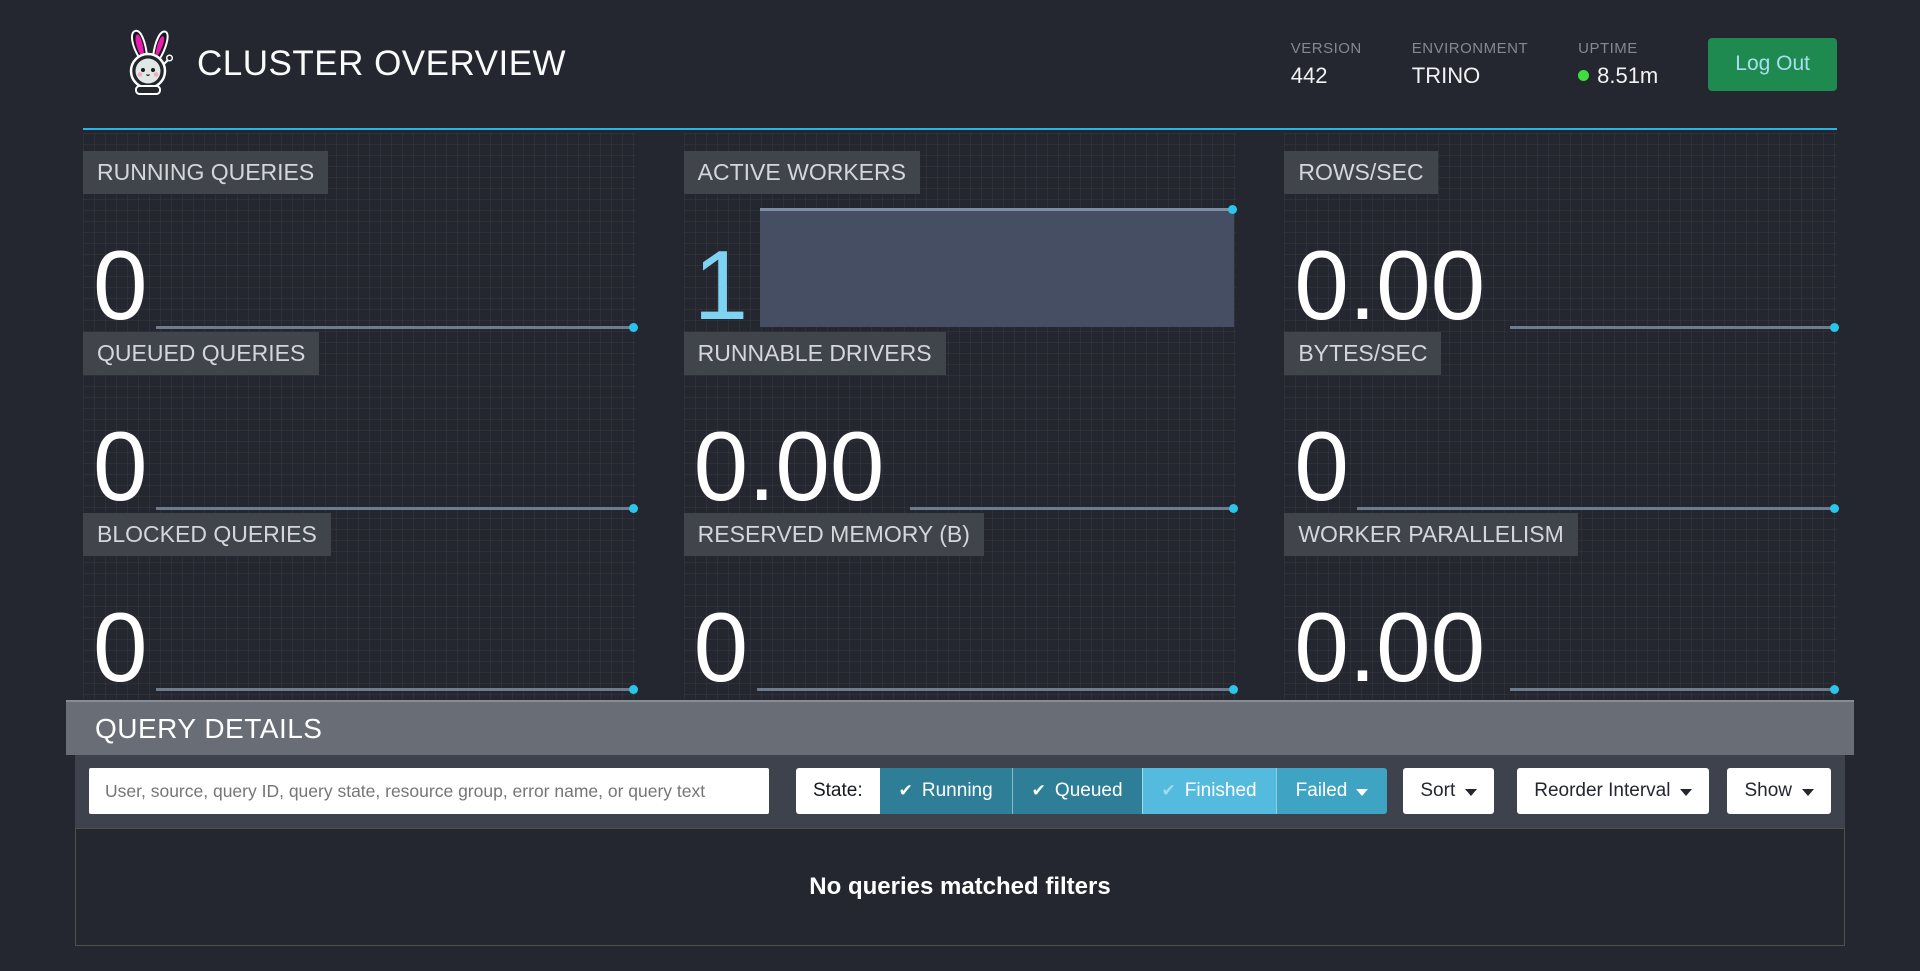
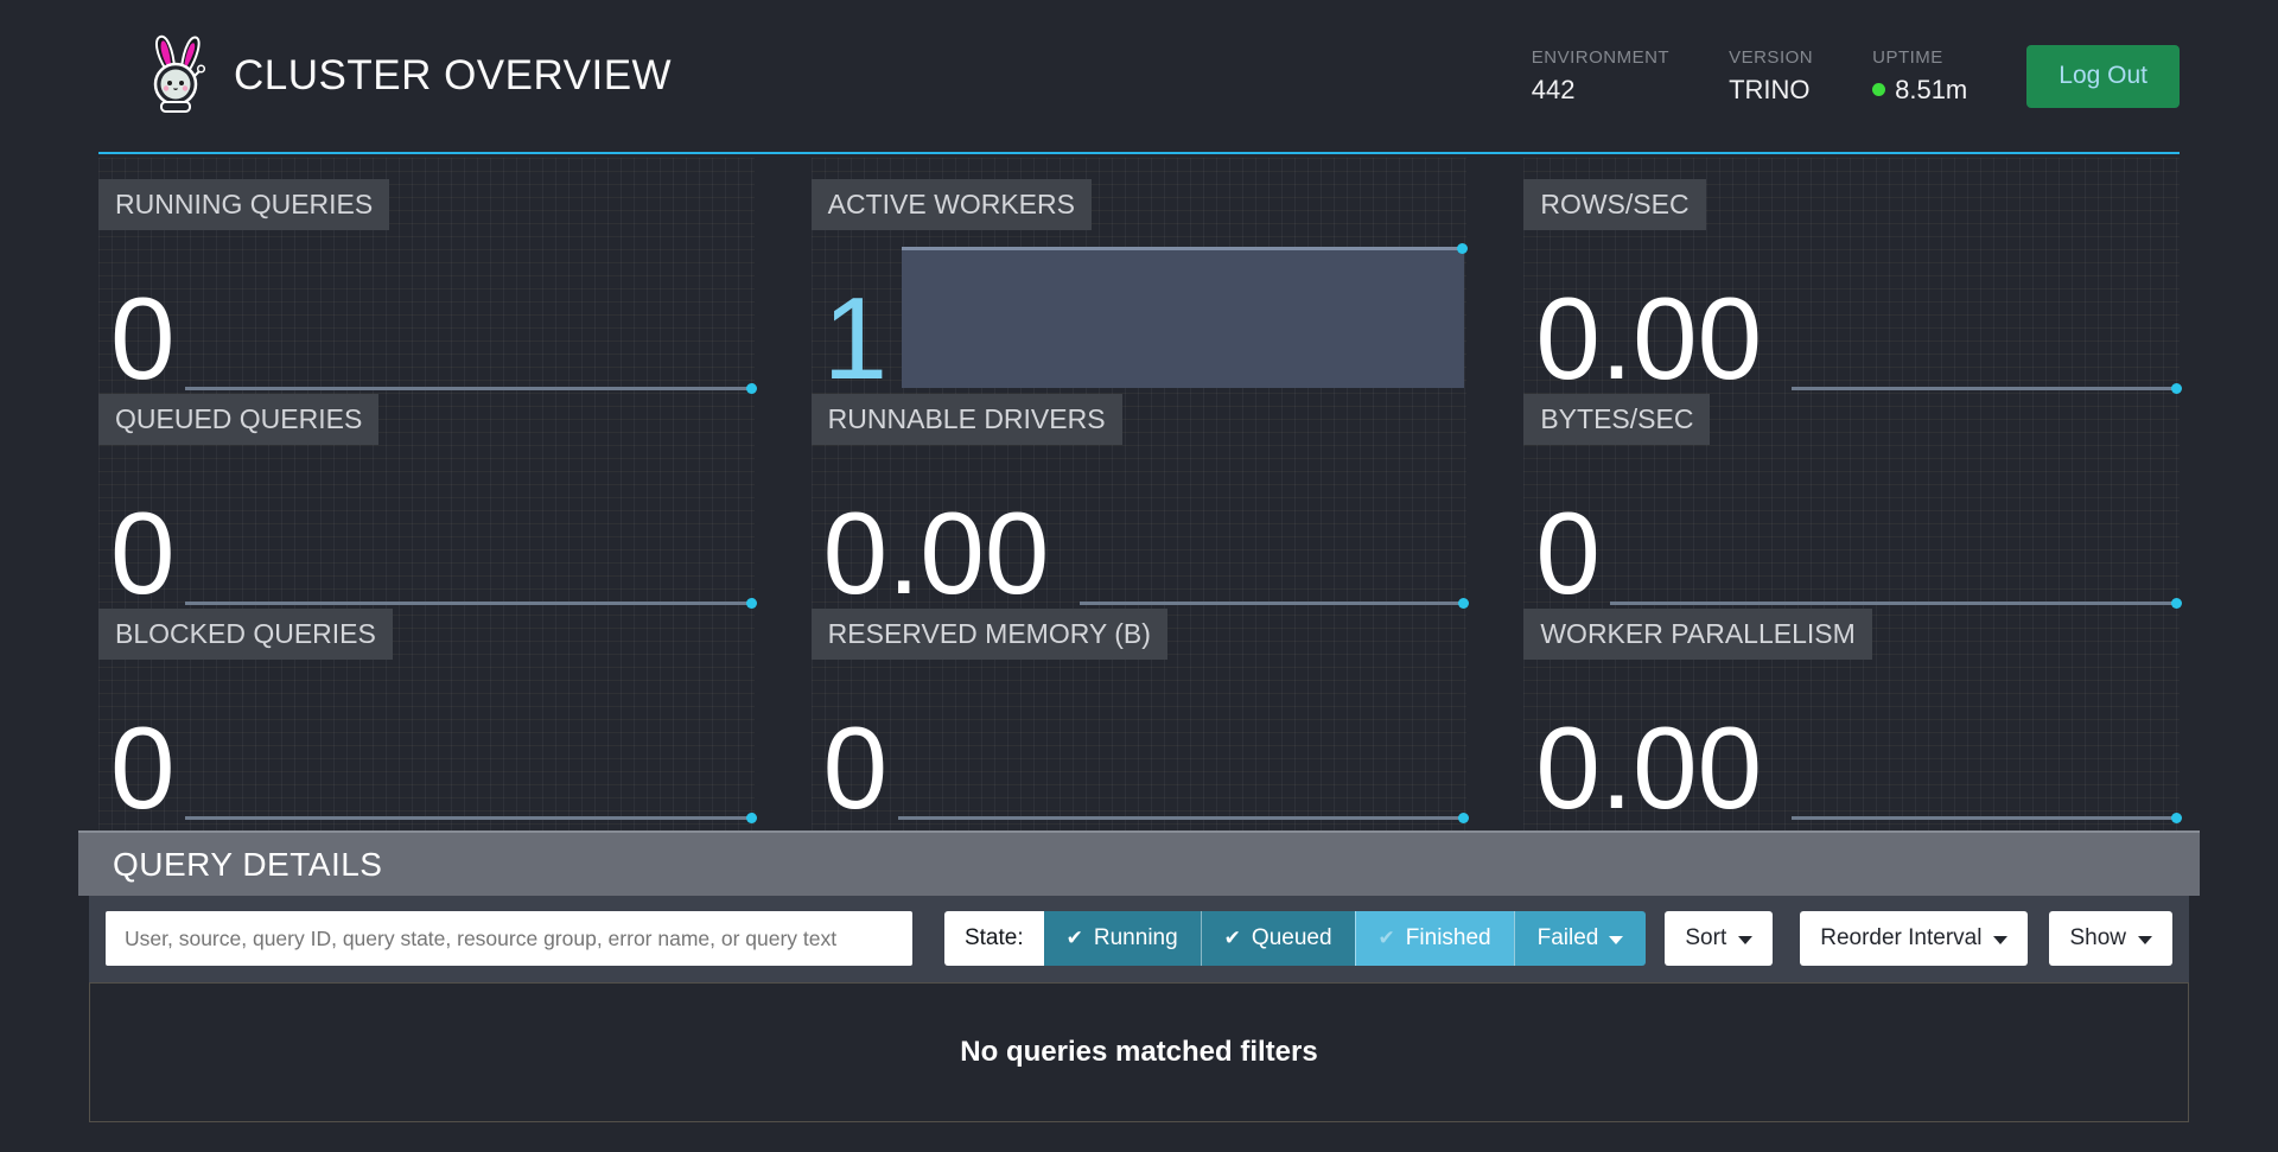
  CLUSTER OVERVIEW
- VERSION
+ ENVIRONMENT
  442
- ENVIRONMENT
+ VERSION
  TRINO
  UPTIME
  8.51m
  Log Out
  RUNNING QUERIES
  0
  QUEUED QUERIES
  0
  BLOCKED QUERIES
  0
  ACTIVE WORKERS
  1
  RUNNABLE DRIVERS
  0.00
  RESERVED MEMORY (B)
  0
  ROWS/SEC
  0.00
  BYTES/SEC
  0
  WORKER PARALLELISM
  0.00
  QUERY DETAILS
  User, source, query ID, query state, resource group, error name, or query text
  State:
  ✔
  Running
  ✔
  Queued
  ✔
  Finished
  Failed
  Sort
  Reorder Interval
  Show
  No queries matched filters
